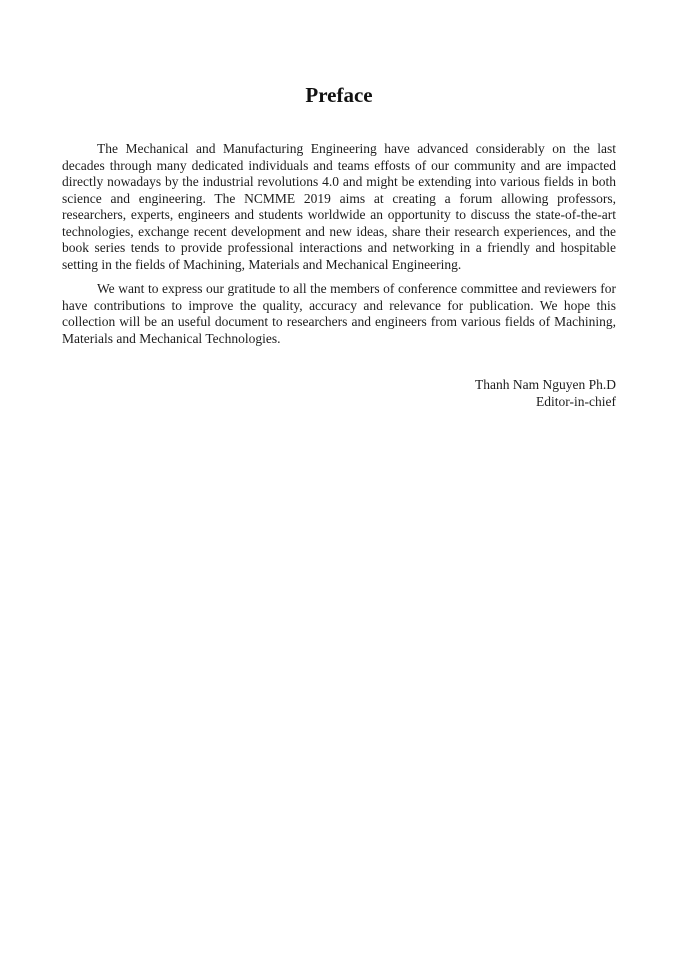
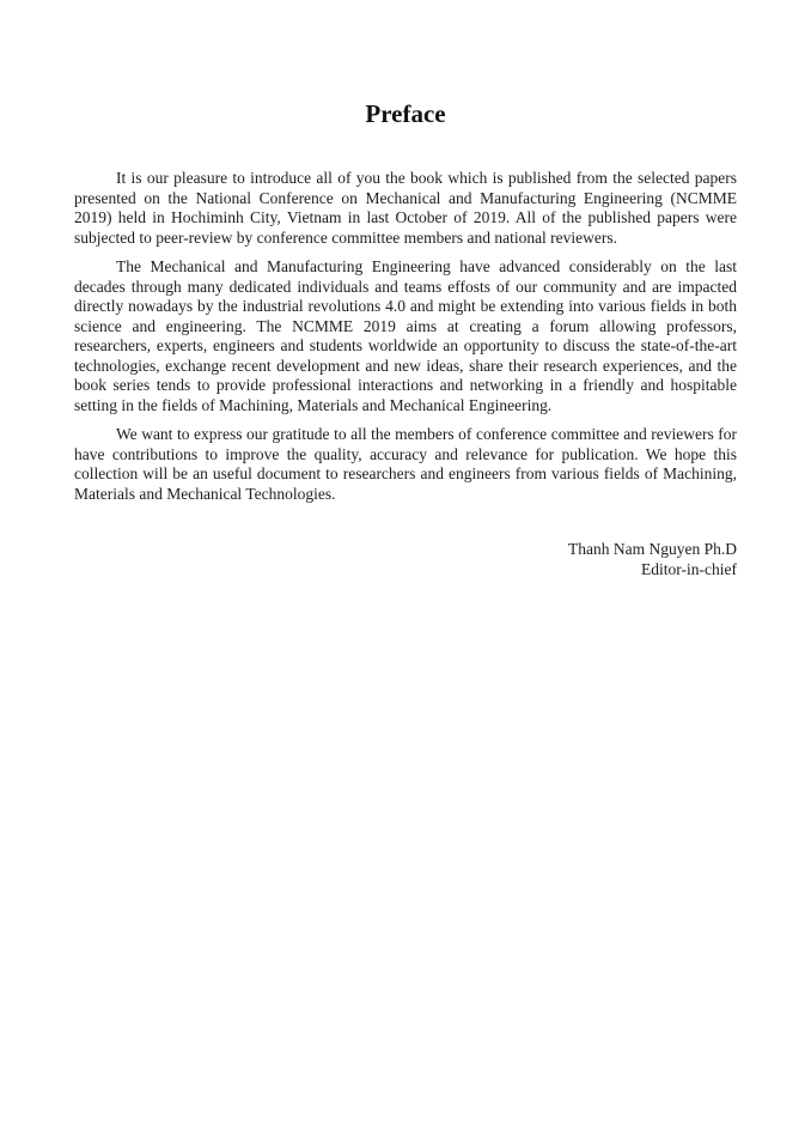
  Preface
+ It is our pleasure to introduce all of you the book which is published from the selected papers presented on the National Conference on Mechanical and Manufacturing Engineering (NCMME 2019) held in Hochiminh City, Vietnam in last October of 2019. All of the published papers were subjected to peer-review by conference committee members and national reviewers.
  The Mechanical and Manufacturing Engineering have advanced considerably on the last decades through many dedicated individuals and teams effosts of our community and are impacted directly nowadays by the industrial revolutions 4.0 and might be extending into various fields in both science and engineering. The NCMME 2019 aims at creating a forum allowing professors, researchers, experts, engineers and students worldwide an opportunity to discuss the state-of-the-art technologies, exchange recent development and new ideas, share their research experiences, and the book series tends to provide professional interactions and networking in a friendly and hospitable setting in the fields of Machining, Materials and Mechanical Engineering.
  We want to express our gratitude to all the members of conference committee and reviewers for have contributions to improve the quality, accuracy and relevance for publication. We hope this collection will be an useful document to researchers and engineers from various fields of Machining, Materials and Mechanical Technologies.
  Thanh Nam Nguyen Ph.D
  Editor-in-chief
